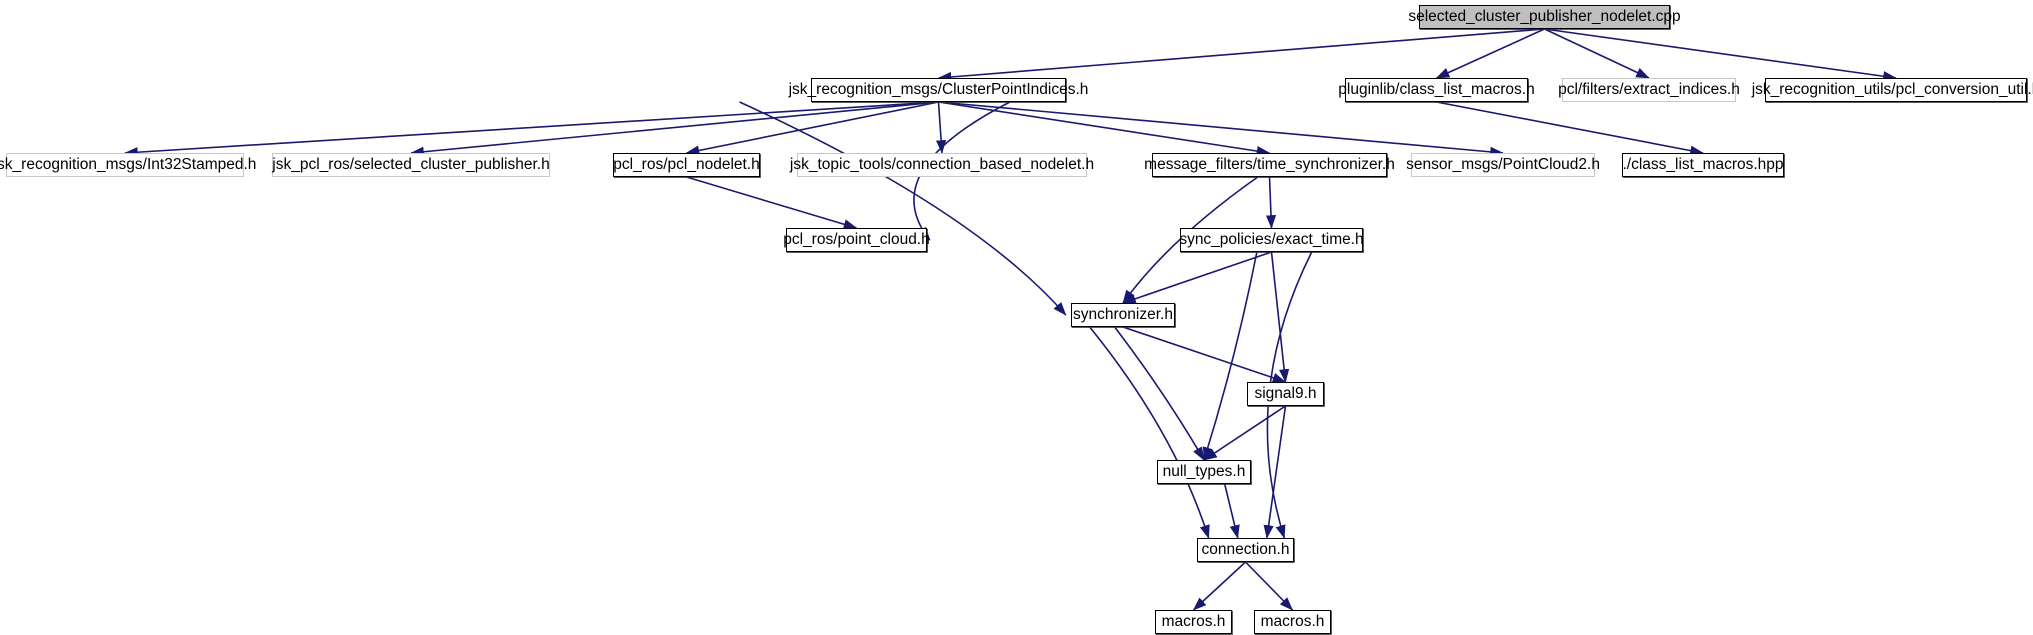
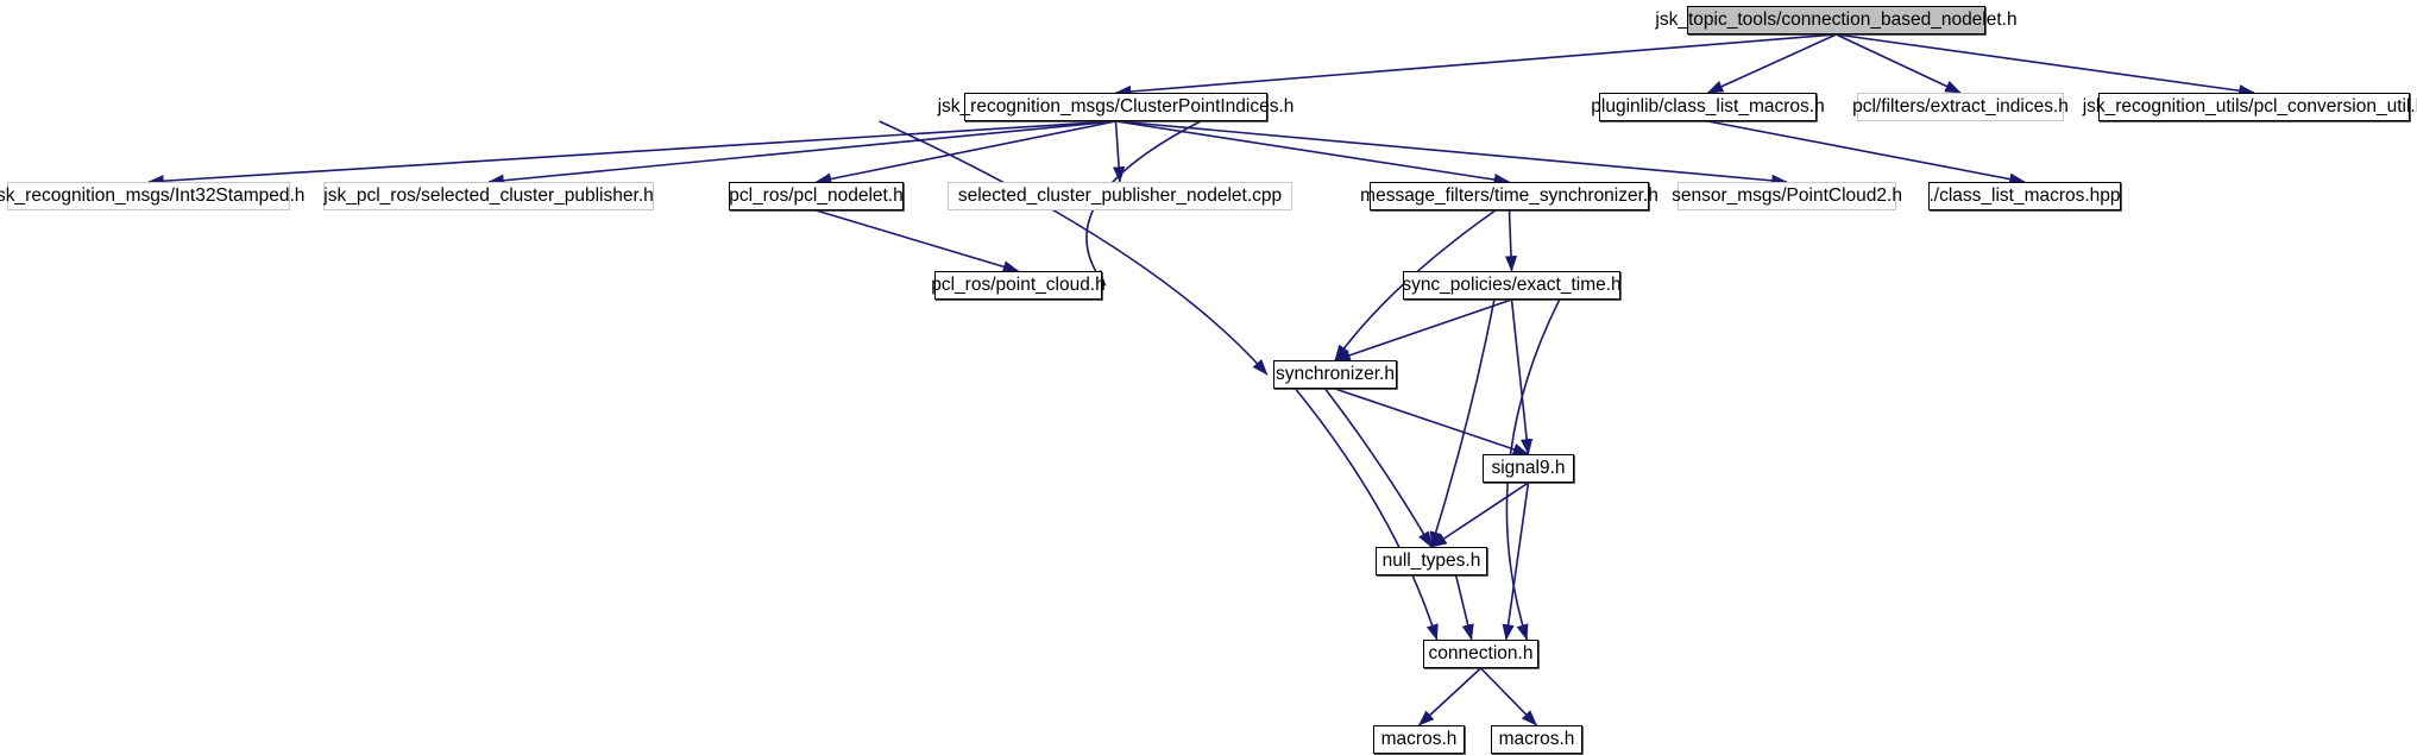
- selected_cluster_publisher_nodelet.cpp
+ jsk_topic_tools/connection_based_nodelet.h
  jsk_recognition_msgs/ClusterPointIndices.h
  pluginlib/class_list_macros.h
  pcl/filters/extract_indices.h
  jsk_recognition_utils/pcl_conversion_util.
  sk_recognition_msgs/Int32Stamped.h
  jsk_pcl_ros/selected_cluster_publisher.h
  pcl_ros/pcl_nodelet.h
- jsk_topic_tools/connection_based_nodelet.h
+ selected_cluster_publisher_nodelet.cpp
  message_filters/time_synchronizer.h
  sensor_msgs/PointCloud2.h
  ./class_list_macros.hpp
  pcl_ros/point_cloud.h
  sync_policies/exact_time.h
  synchronizer.h
  signal9.h
  null_types.h
  connection.h
  macros.h
  macros.h
